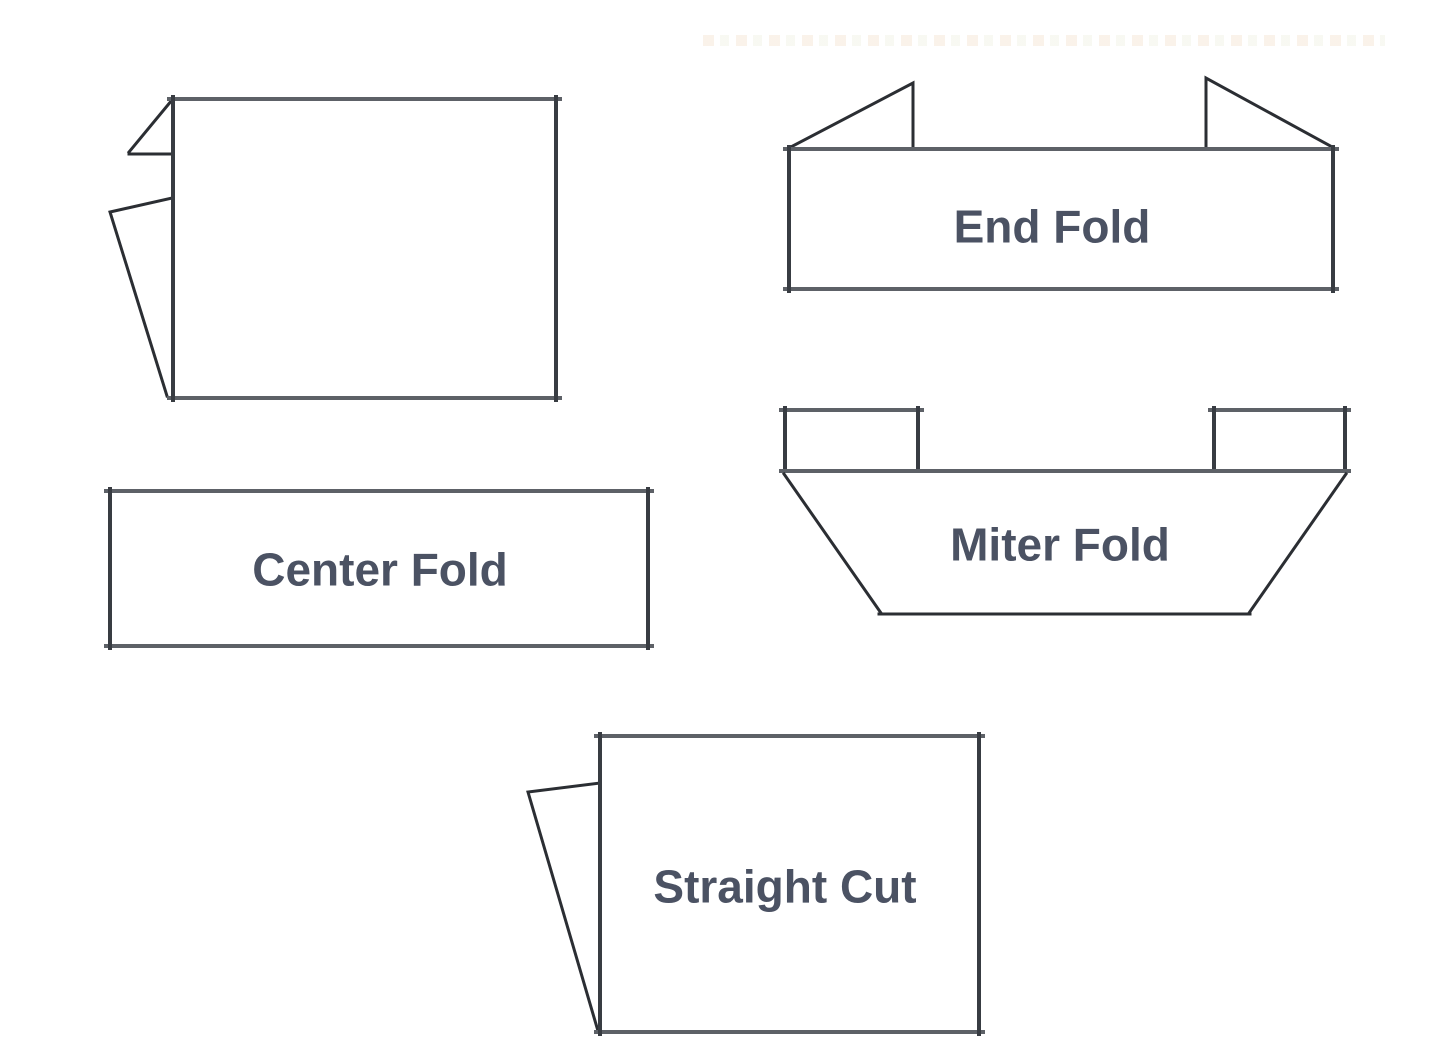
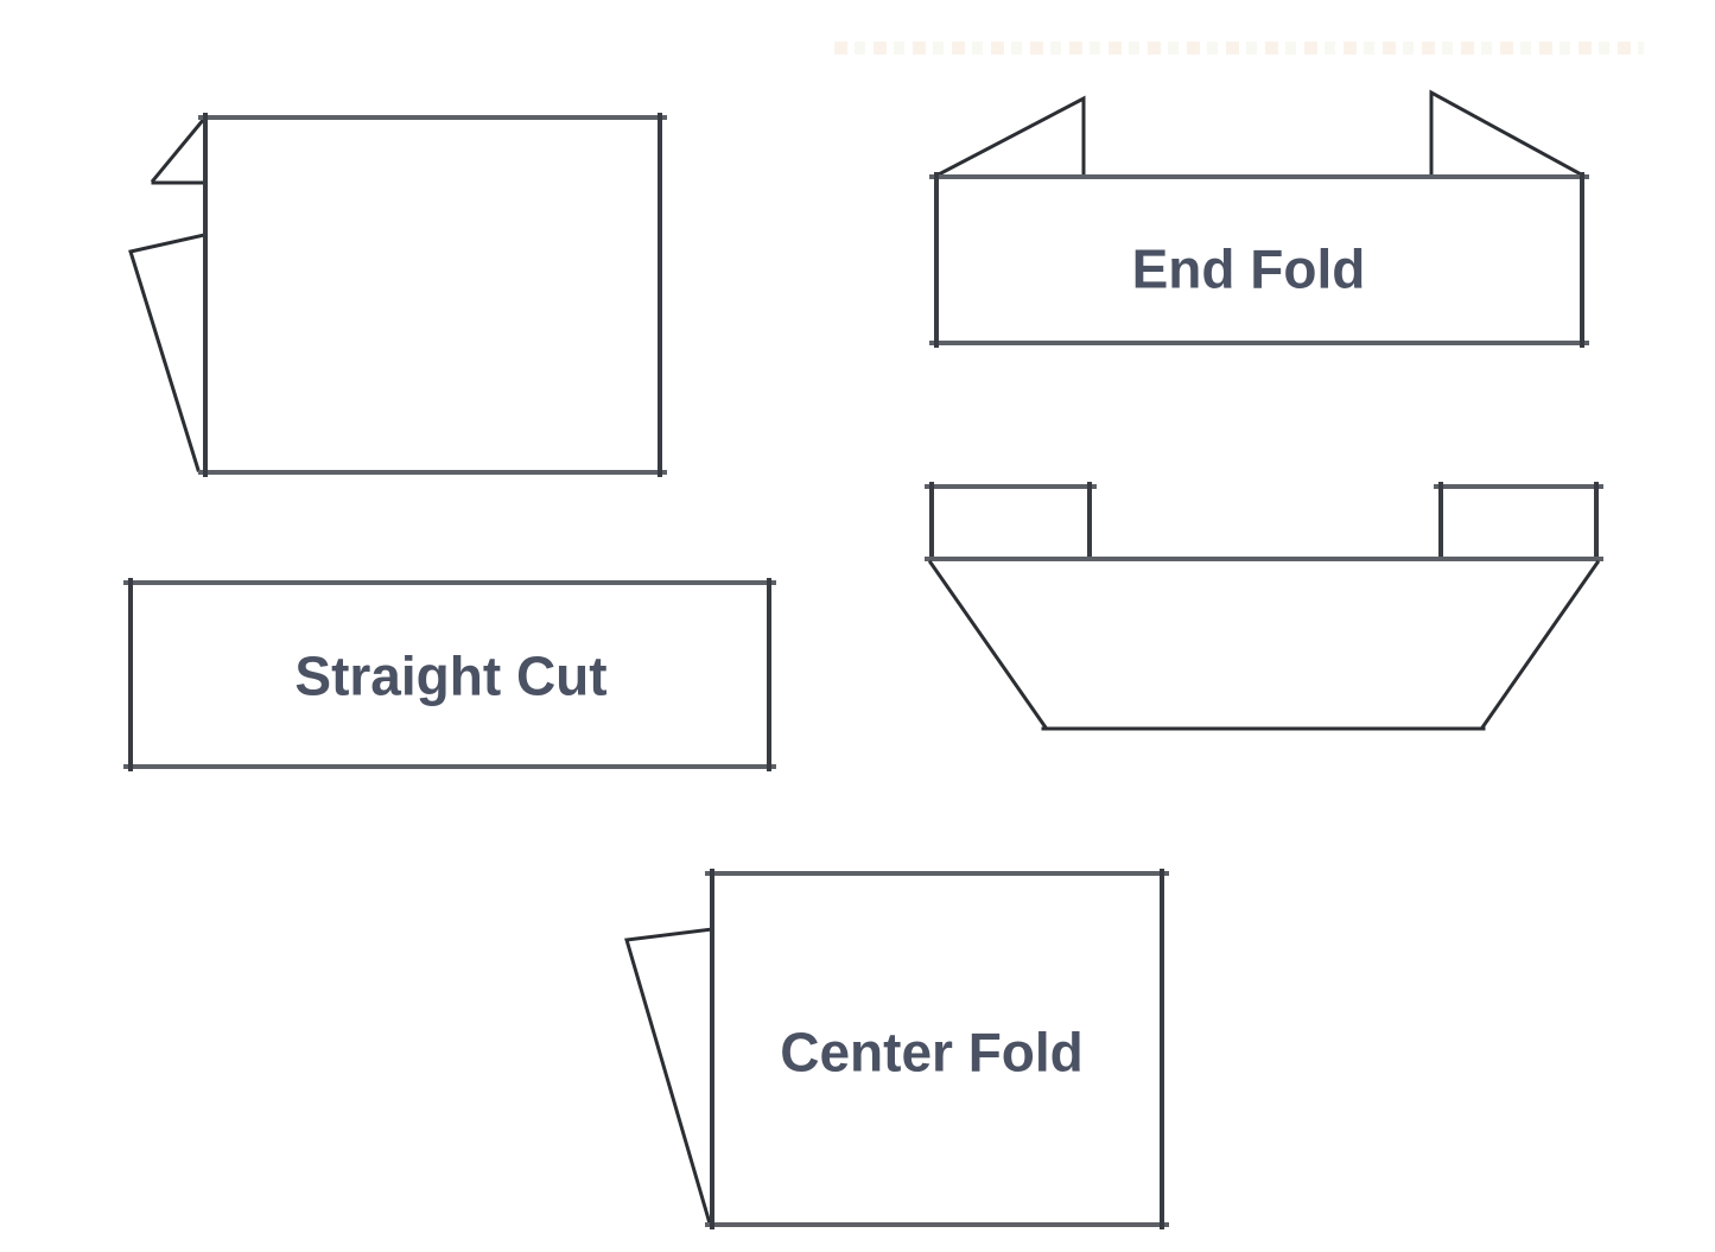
  End Fold
- Center Fold
+ Straight Cut
- Miter Fold
- Straight Cut
+ Center Fold
